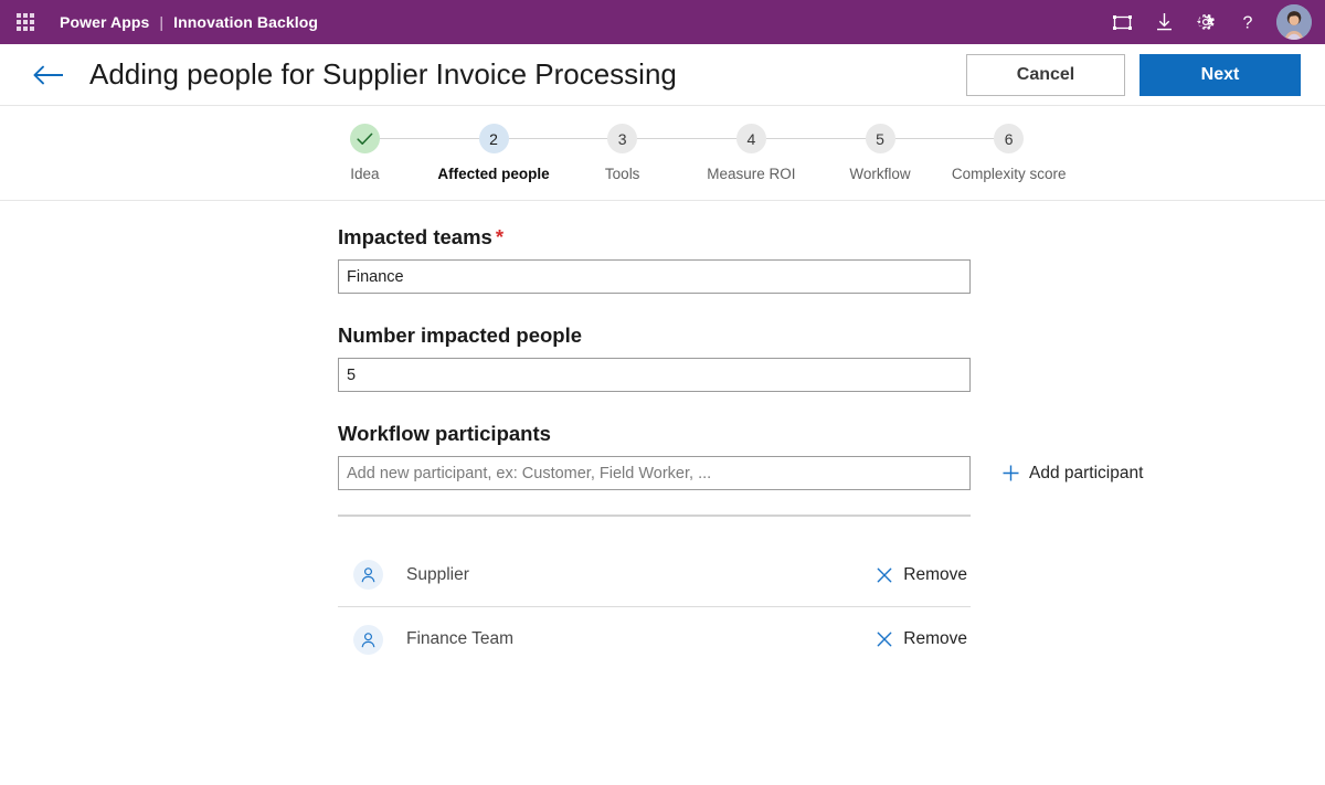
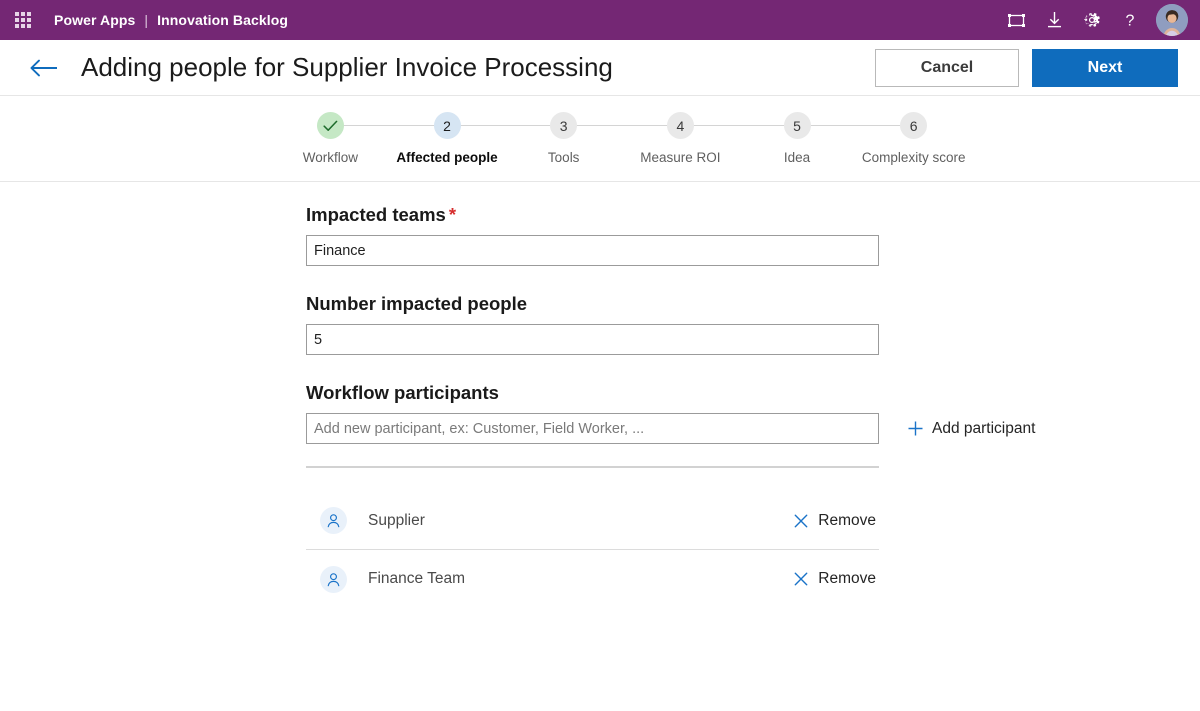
  Power Apps
  |
  Innovation Backlog
  ?
  Adding people for Supplier Invoice Processing
  Cancel
  Next
- Idea
+ Workflow
  2
  Affected people
  3
  Tools
  4
  Measure ROI
  5
- Workflow
+ Idea
  6
  Complexity score
  Impacted teams *
  Finance
  Number impacted people
  5
  Workflow participants
  Add new participant, ex: Customer, Field Worker, ...
  Add participant
  Supplier
  Remove
  Finance Team
  Remove
